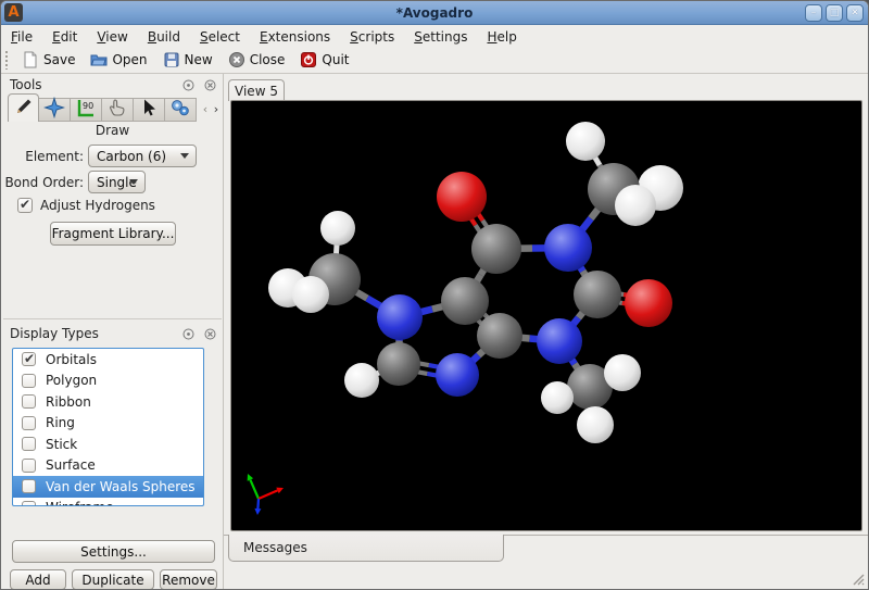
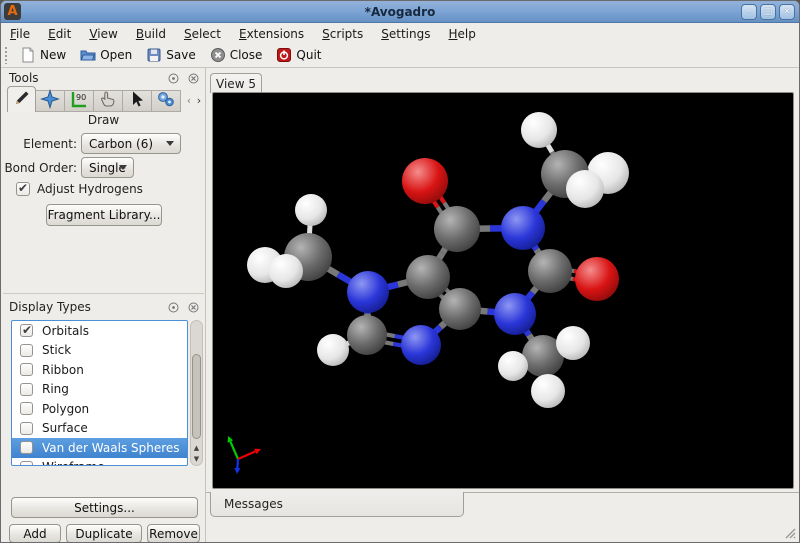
  A
  *Avogadro
  –
  □
  ✕
  File
  Edit
  View
  Build
  Select
  Extensions
  Scripts
  Settings
  Help
- Save
+ New
  Open
- New
+ Save
  Close
  Quit
  Tools
  90
  ‹
  ›
  Draw
  Element:
  Carbon (6)
  Bond Order:
  Single
  Adjust Hydrogens
  Fragment Library...
  Display Types
  Orbitals
- Polygon
+ Stick
  Ribbon
  Ring
- Stick
+ Polygon
  Surface
  Van der Waals Spheres
+ ▲
+ ▼
  Settings...
  Add
  Duplicate
  Remove
  View 5
  Messages
